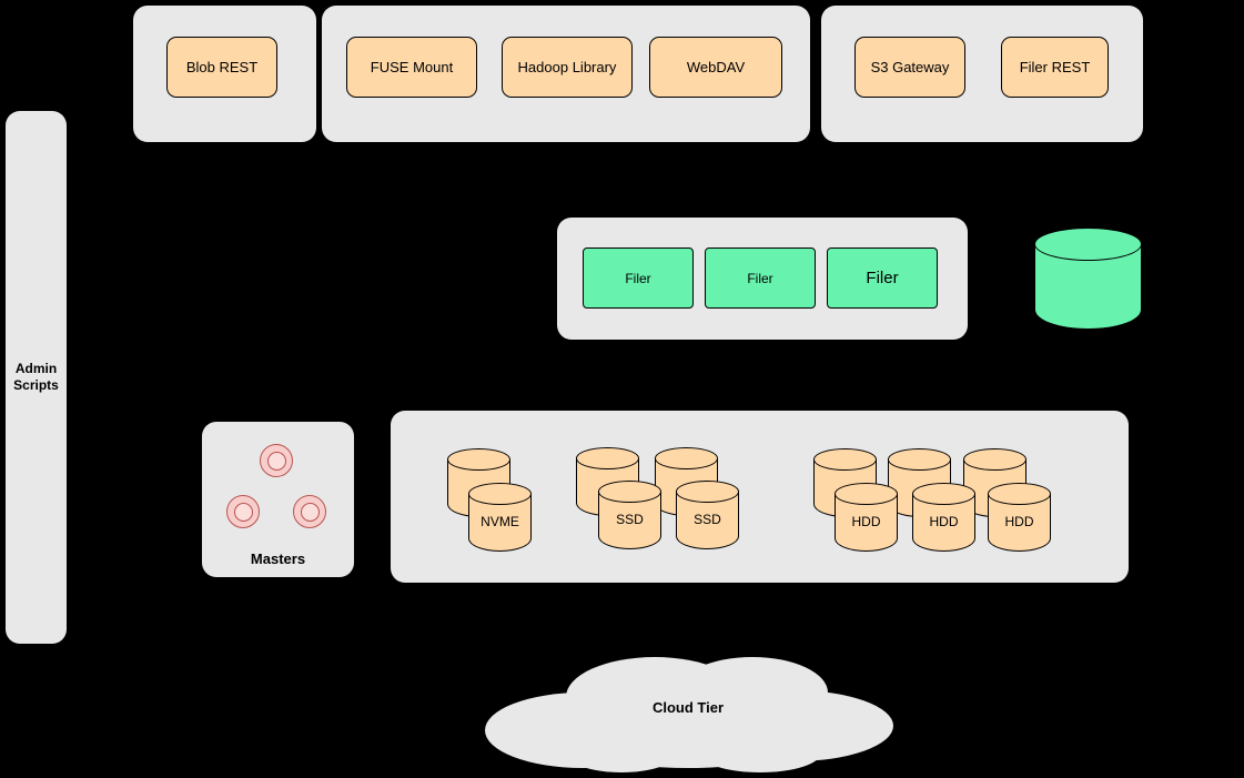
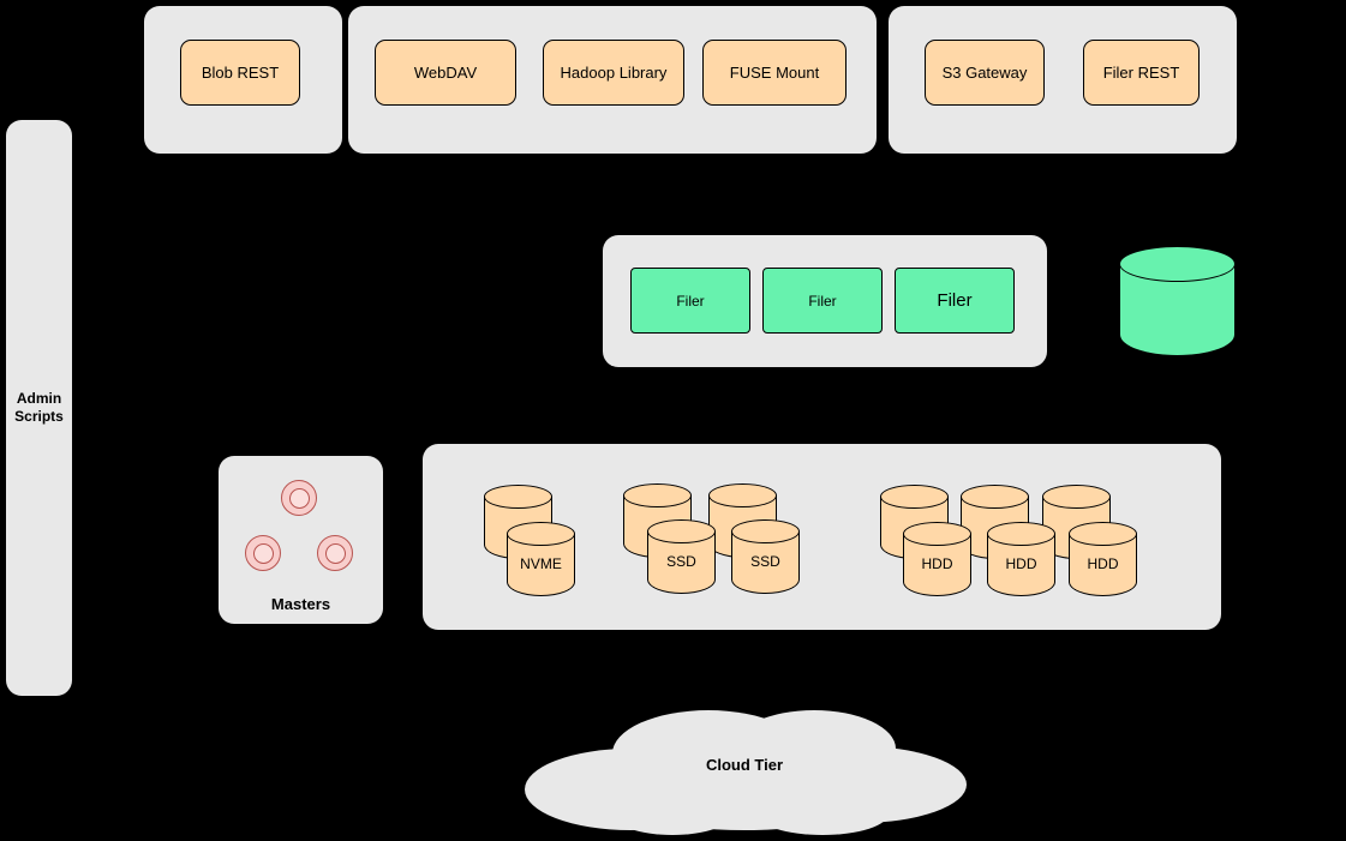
  Admin Scripts
  Blob REST
- FUSE Mount
+ WebDAV
  Hadoop Library
- WebDAV
+ FUSE Mount
  S3 Gateway
  Filer REST
  Filer
  Filer
  Filer
  Masters
  NVME
  SSD
  SSD
  HDD
  HDD
  HDD
  Cloud Tier
